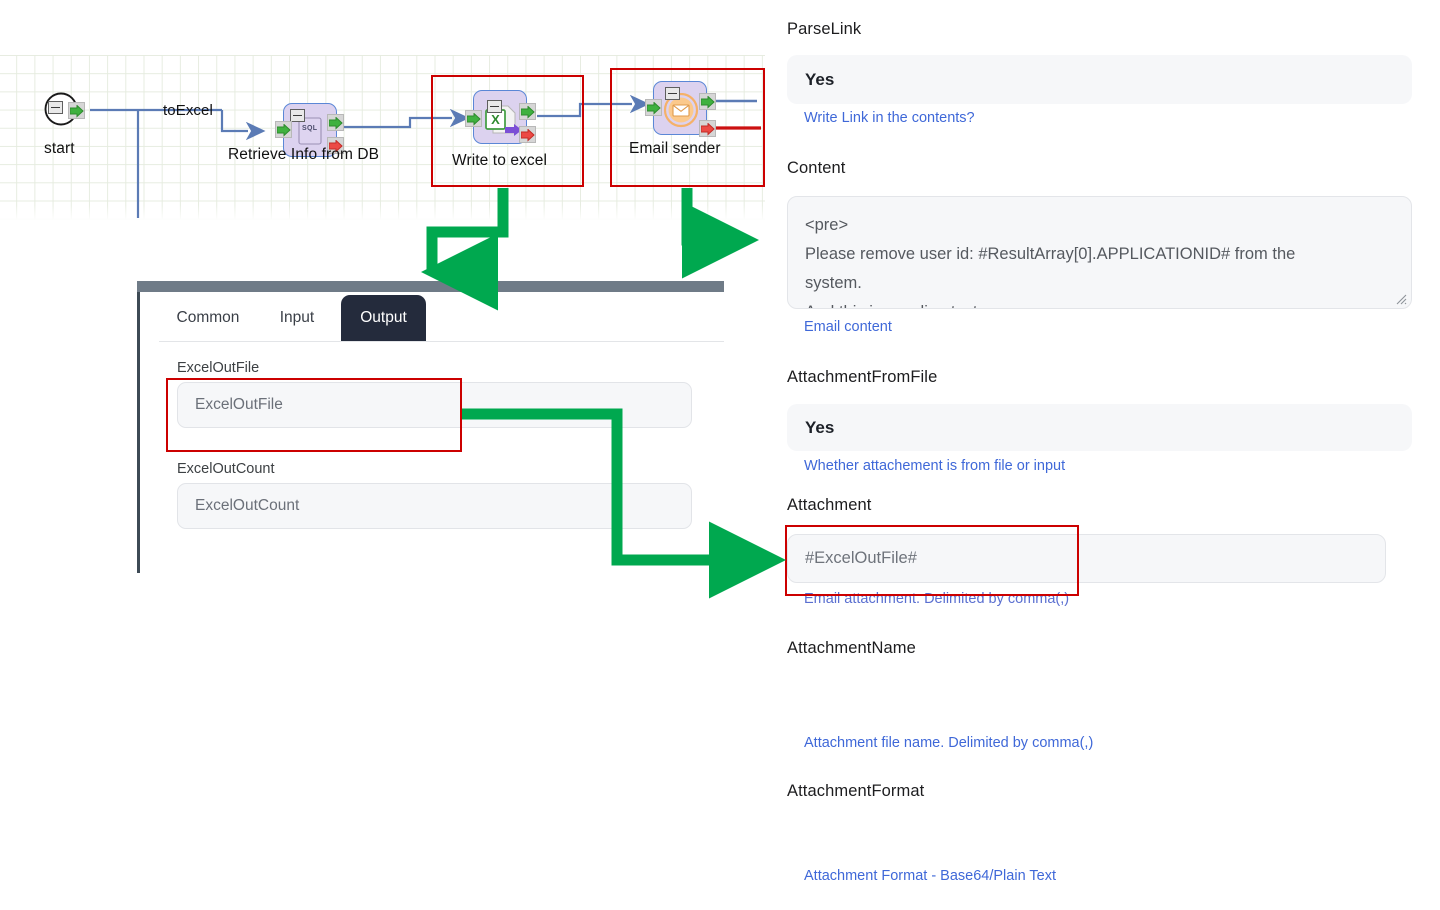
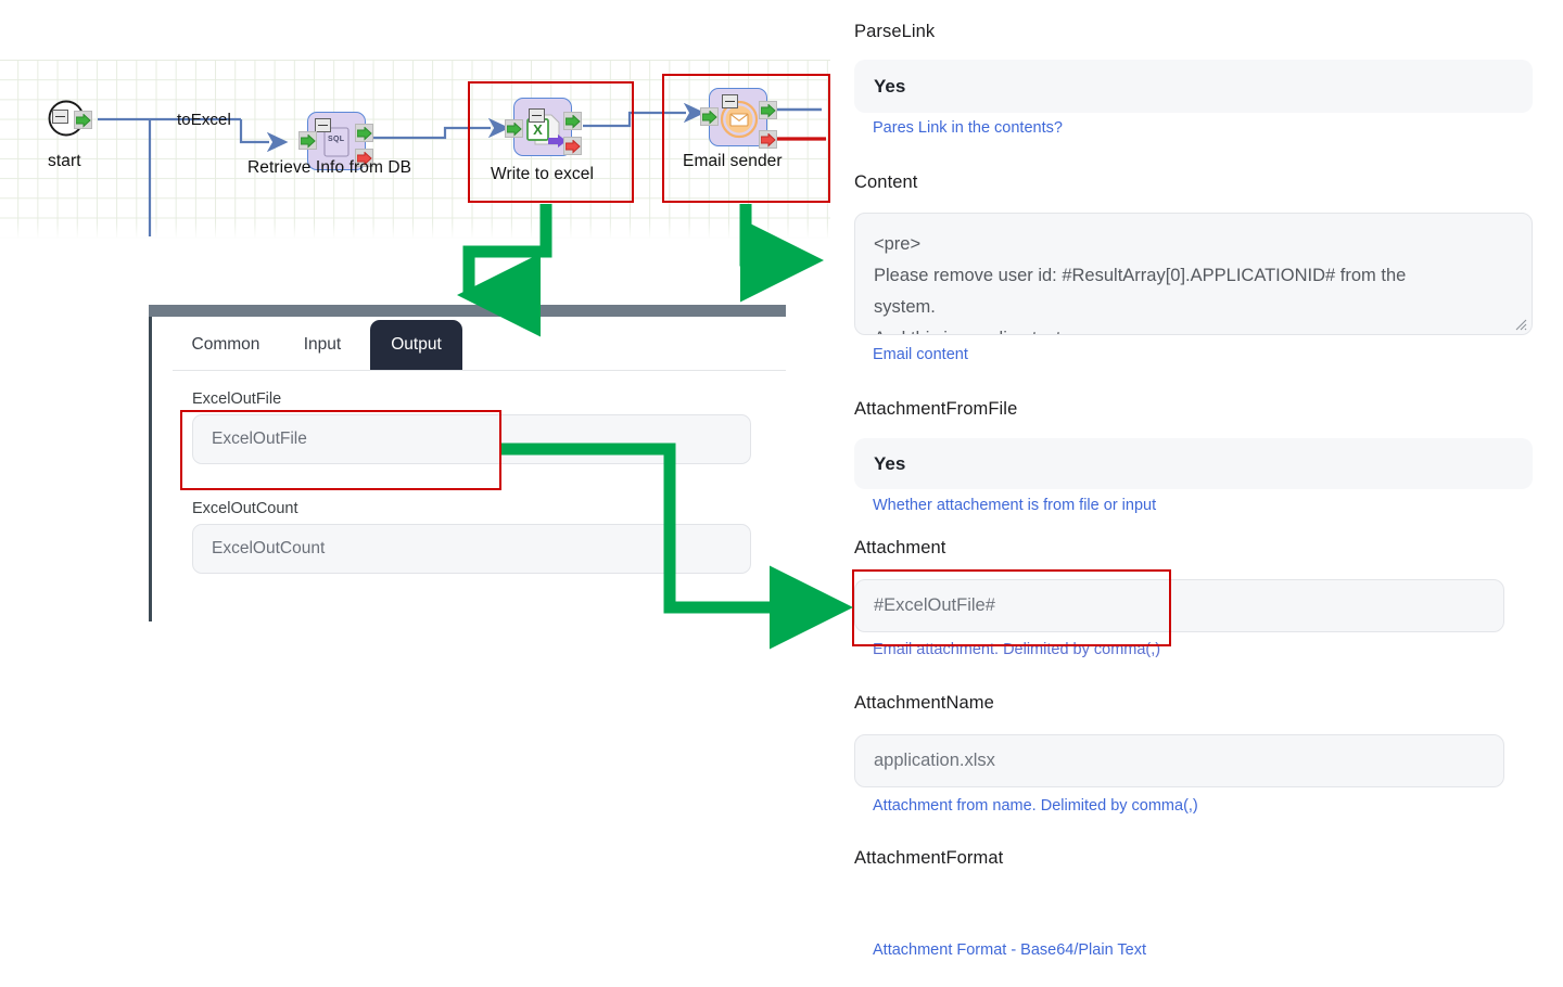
  start
  toExcel
  Retrieve Info from DB
  X
  Write to excel
  Email sender
  Common
  Input
  Output
  ExcelOutFile
  ExcelOutFile
  ExcelOutCount
  ExcelOutCount
  ParseLink
  Yes
- Write Link in the contents?
+ Pares Link in the contents?
  Content
  <pre>
  Please remove user id: #ResultArray[0].APPLICATIONID# from the
  system.
  Email content
  AttachmentFromFile
  Yes
  Whether attachement is from file or input
  Attachment
  #ExcelOutFile#
  Email attachment. Delimited by comma(,)
  AttachmentName
+ application.xlsx
- Attachment file name. Delimited by comma(,)
+ Attachment from name. Delimited by comma(,)
  AttachmentFormat
  Attachment Format - Base64/Plain Text
